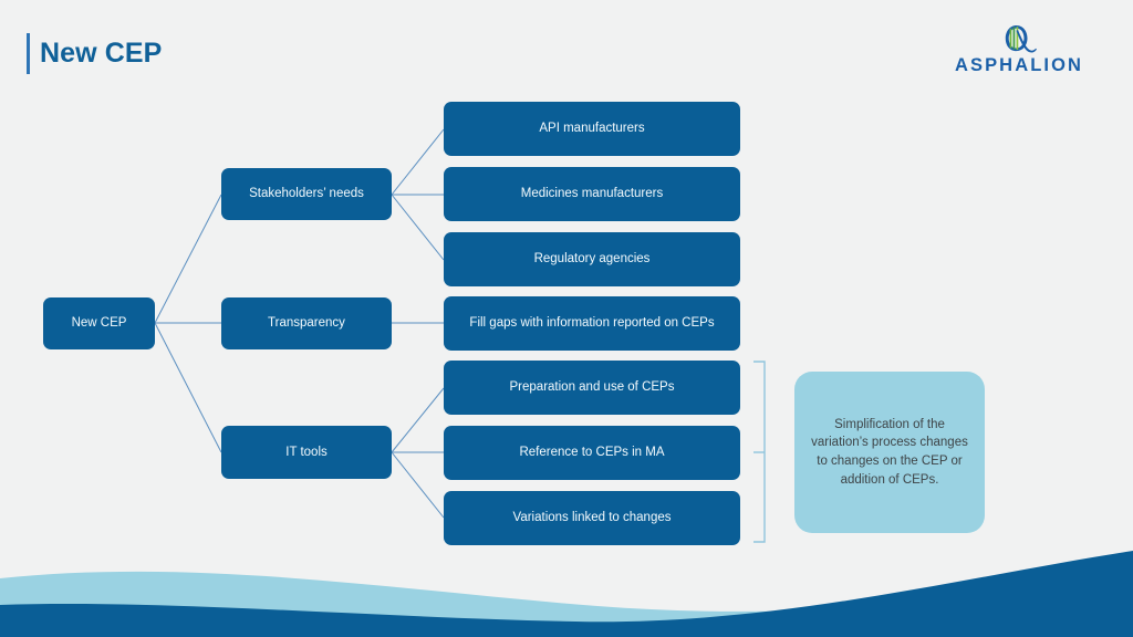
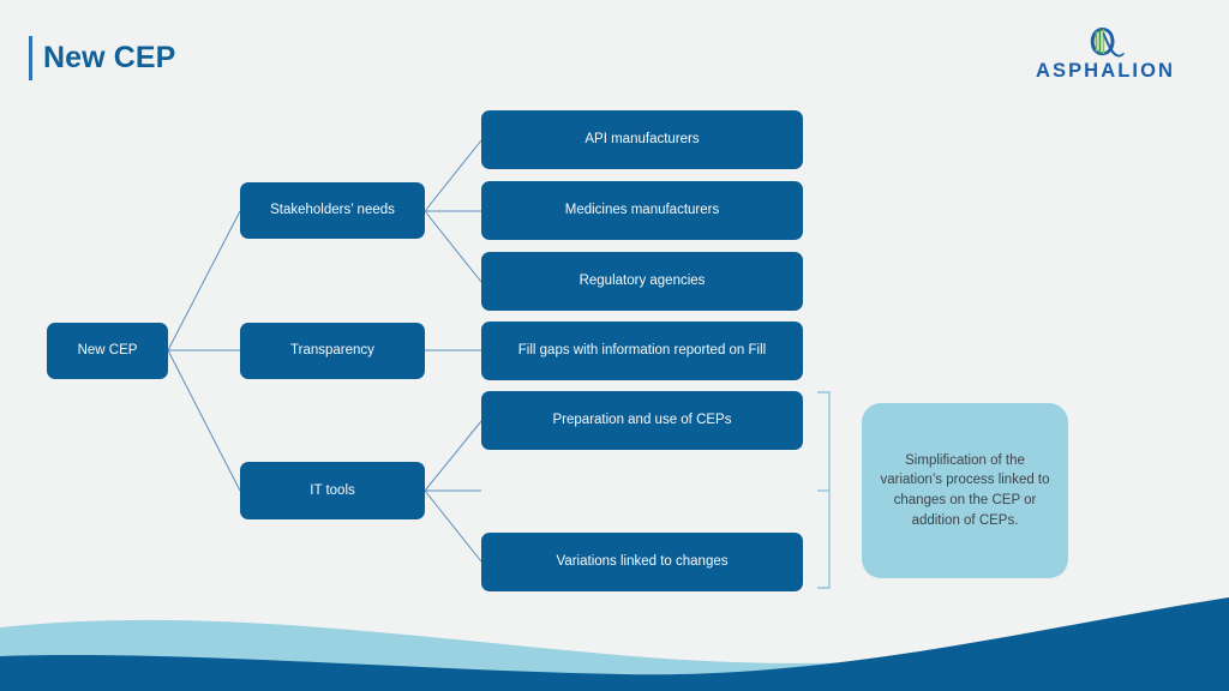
  New CEP
  ASPHALION
  New CEP
  Stakeholders’ needs
  API manufacturers
  Medicines manufacturers
  Regulatory agencies
  Transparency
- Fill gaps with information reported on CEPs
+ Fill gaps with information reported on Fill
  IT tools
  Preparation and use of CEPs
- Reference to CEPs in MA
  Variations linked to changes
- Simplification of the variation’s process changes to changes on the CEP or addition of CEPs.
+ Simplification of the variation’s process linked to changes on the CEP or addition of CEPs.
